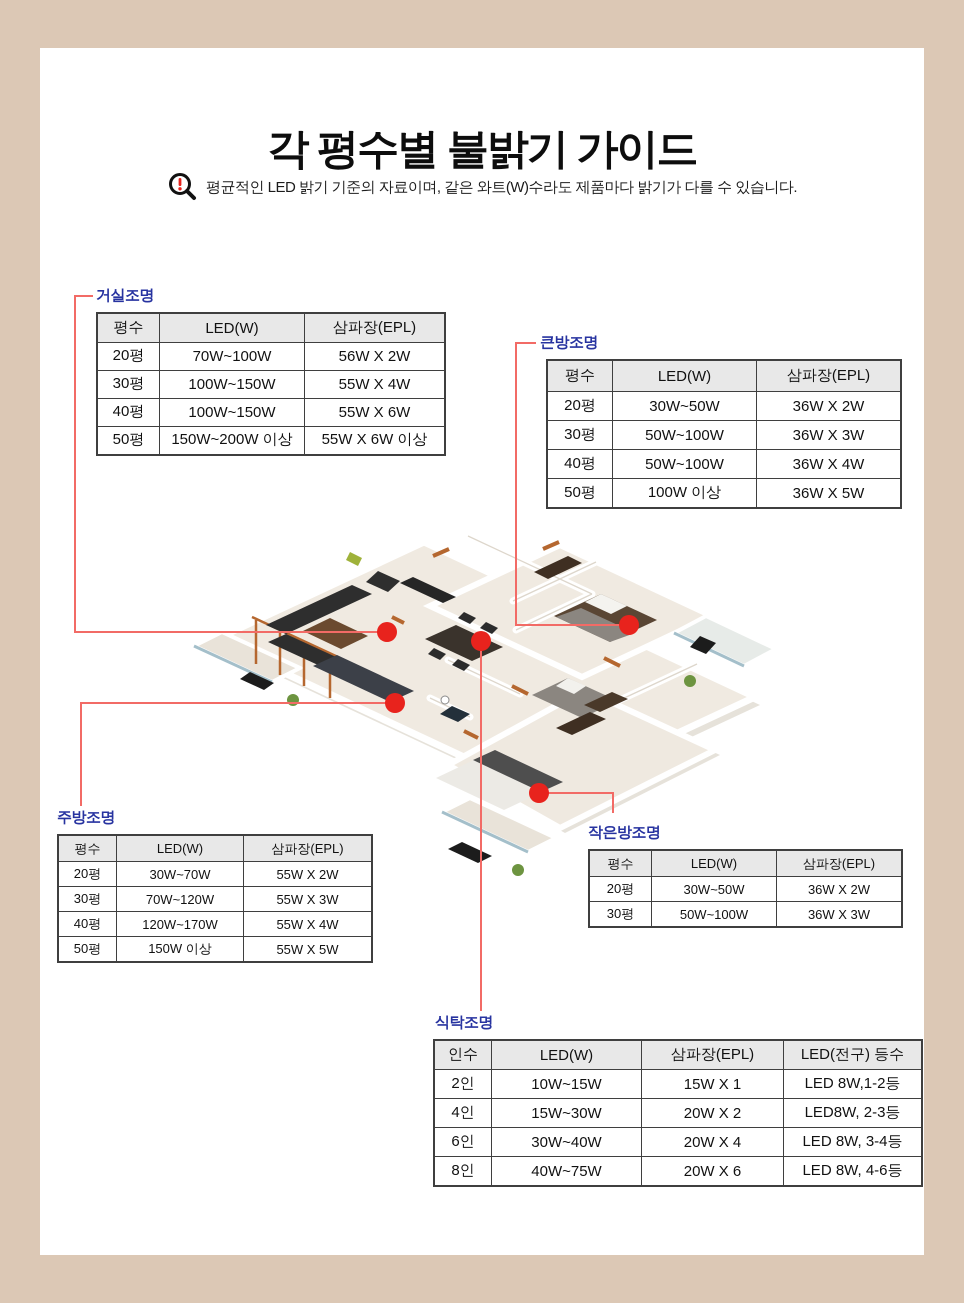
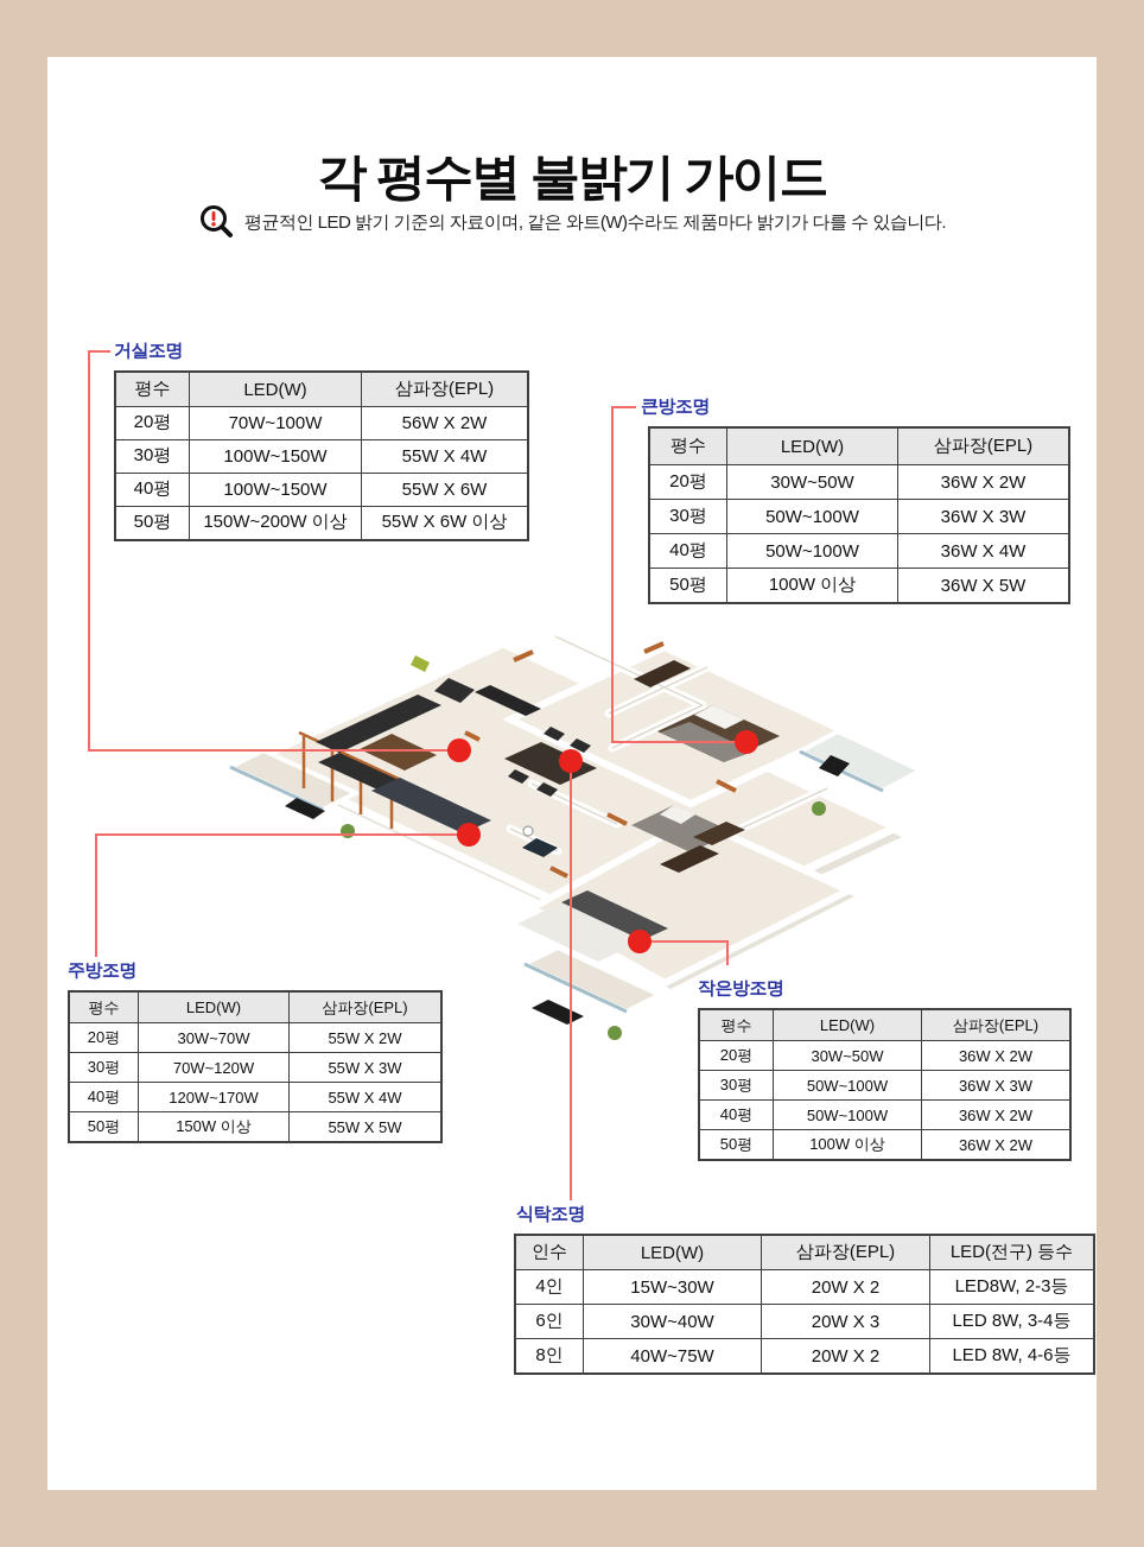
  각 평수별 불밝기 가이드
  평균적인 LED 밝기 기준의 자료이며, 같은 와트(W)수라도 제품마다 밝기가 다를 수 있습니다.
  거실조명
  평수	LED(W)	삼파장(EPL)
  20평	70W~100W	56W X 2W
  30평	100W~150W	55W X 4W
  40평	100W~150W	55W X 6W
  50평	150W~200W 이상	55W X 6W 이상
  큰방조명
  평수	LED(W)	삼파장(EPL)
  20평	30W~50W	36W X 2W
  30평	50W~100W	36W X 3W
  40평	50W~100W	36W X 4W
  50평	100W 이상	36W X 5W
  주방조명
  평수	LED(W)	삼파장(EPL)
  20평	30W~70W	55W X 2W
  30평	70W~120W	55W X 3W
  40평	120W~170W	55W X 4W
  50평	150W 이상	55W X 5W
  작은방조명
  평수	LED(W)	삼파장(EPL)
  20평	30W~50W	36W X 2W
  30평	50W~100W	36W X 3W
+ 40평	50W~100W	36W X 2W
+ 50평	100W 이상	36W X 2W
  식탁조명
  인수	LED(W)	삼파장(EPL)	LED(전구) 등수
- 2인	10W~15W	15W X 1	LED 8W,1-2등
  4인	15W~30W	20W X 2	LED8W, 2-3등
- 6인	30W~40W	20W X 4	LED 8W, 3-4등
+ 6인	30W~40W	20W X 3	LED 8W, 3-4등
- 8인	40W~75W	20W X 6	LED 8W, 4-6등
+ 8인	40W~75W	20W X 2	LED 8W, 4-6등
